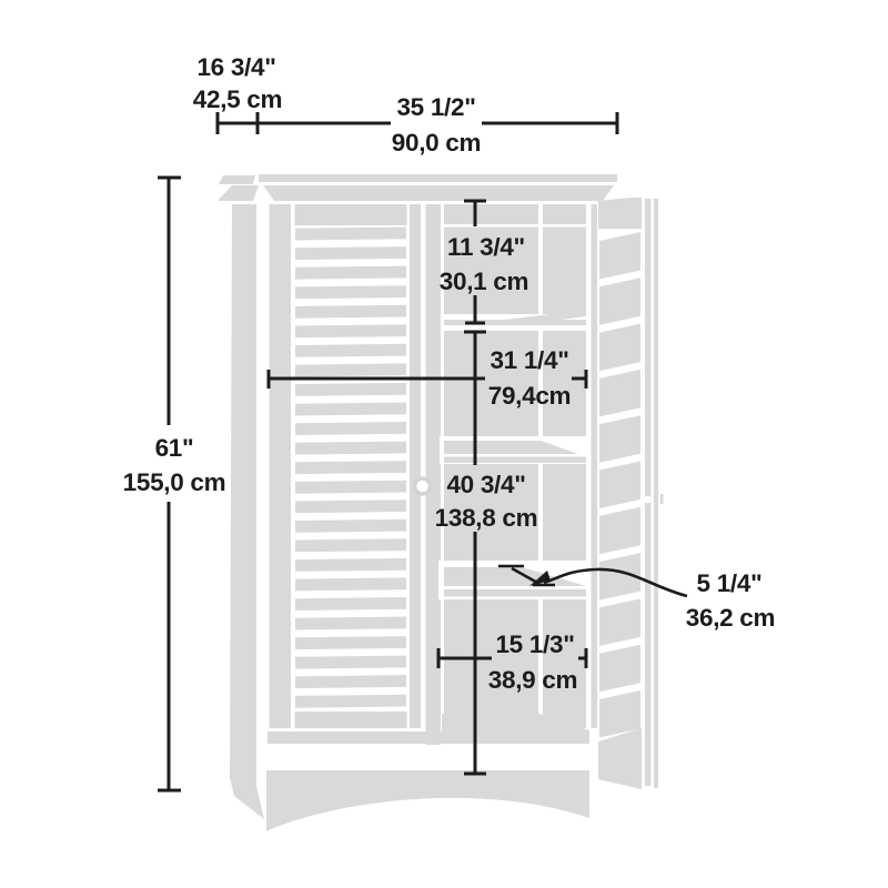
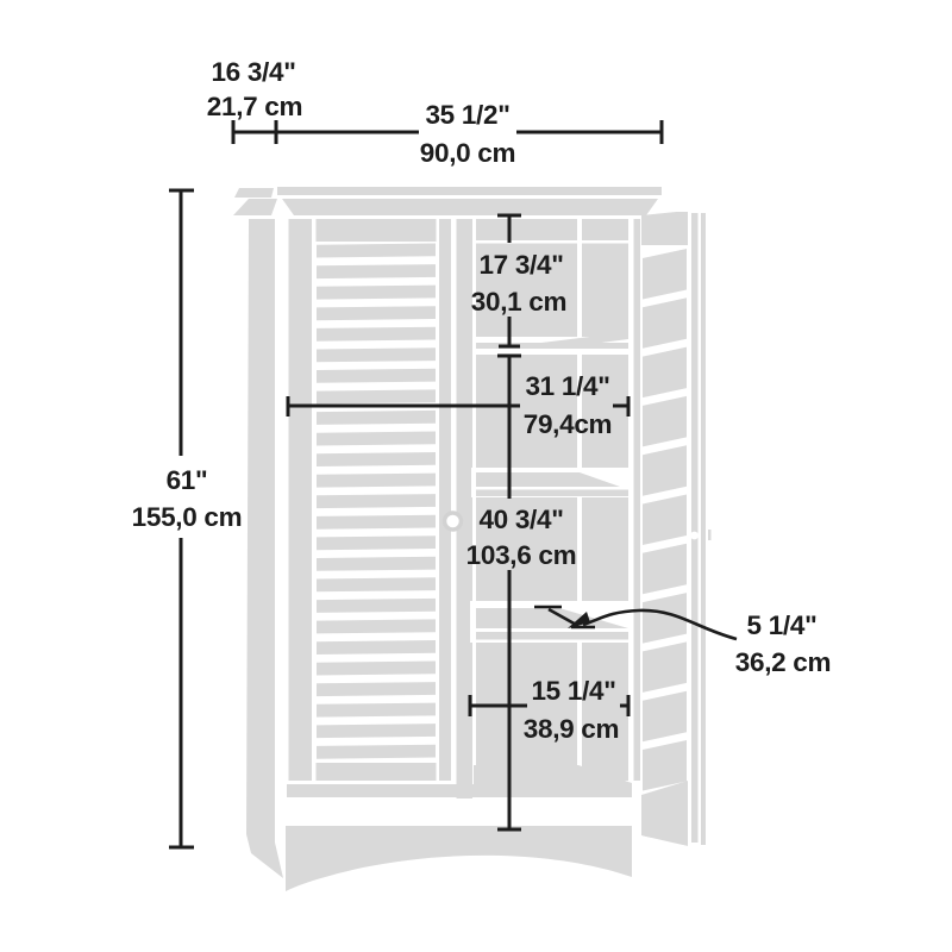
  16 3/4"
- 42,5 cm
+ 21,7 cm
  35 1/2"
  90,0 cm
  61"
  155,0 cm
- 11 3/4"
+ 17 3/4"
  30,1 cm
  31 1/4"
  79,4cm
  40 3/4"
- 138,8 cm
+ 103,6 cm
  5 1/4"
  36,2 cm
- 15 1/3"
+ 15 1/4"
  38,9 cm
